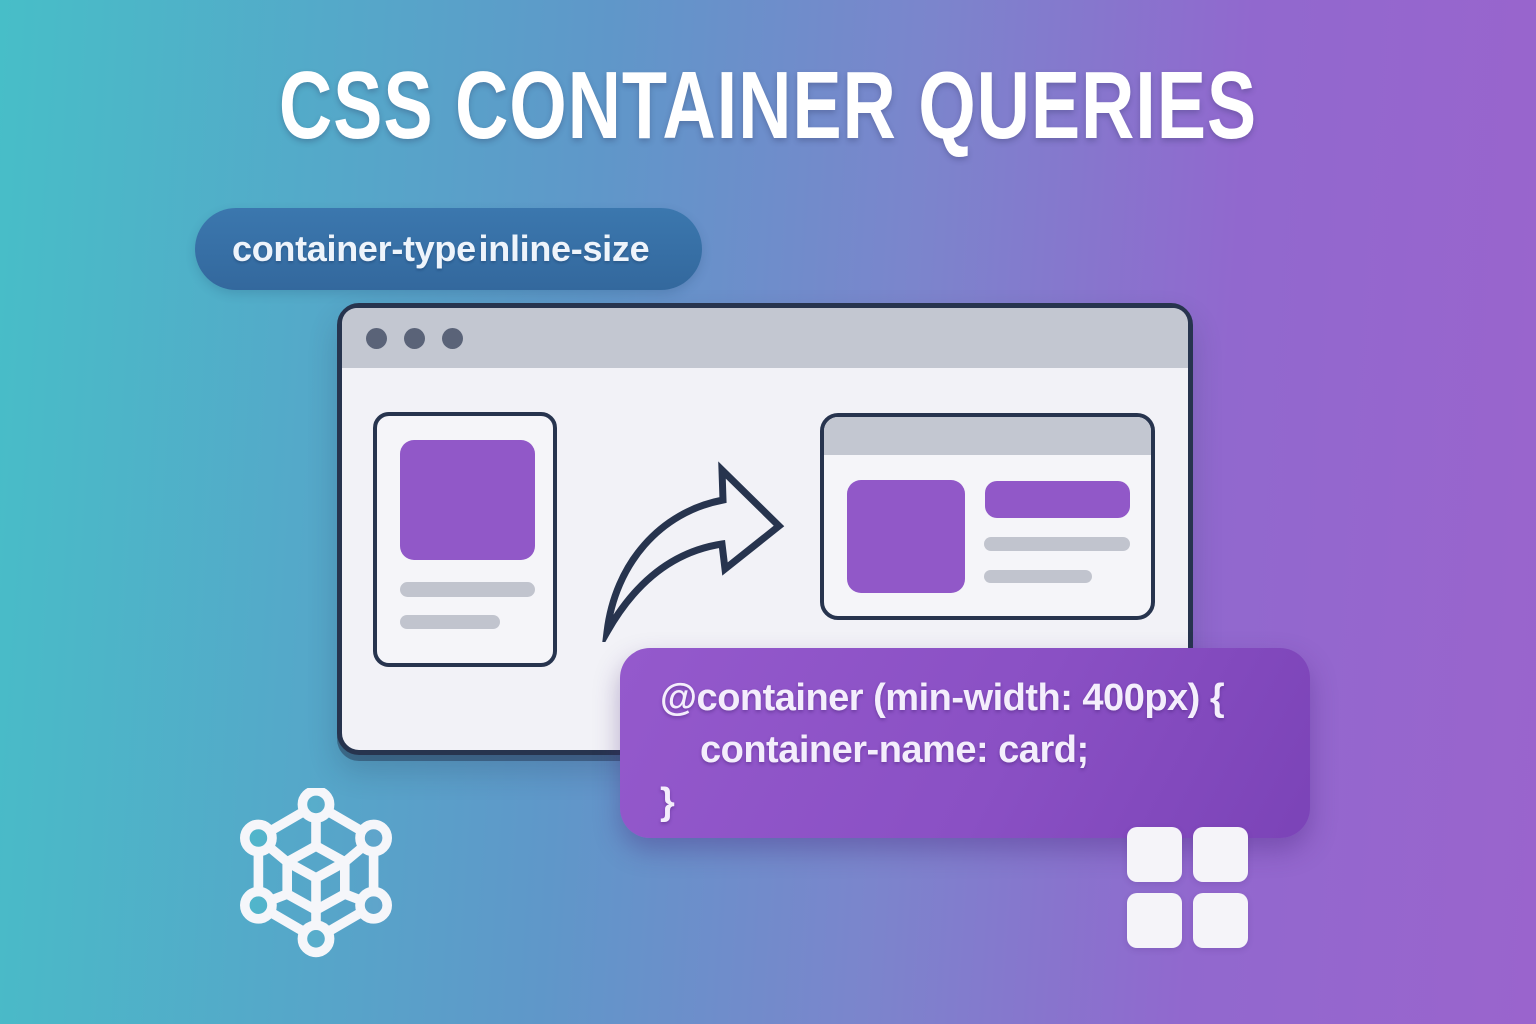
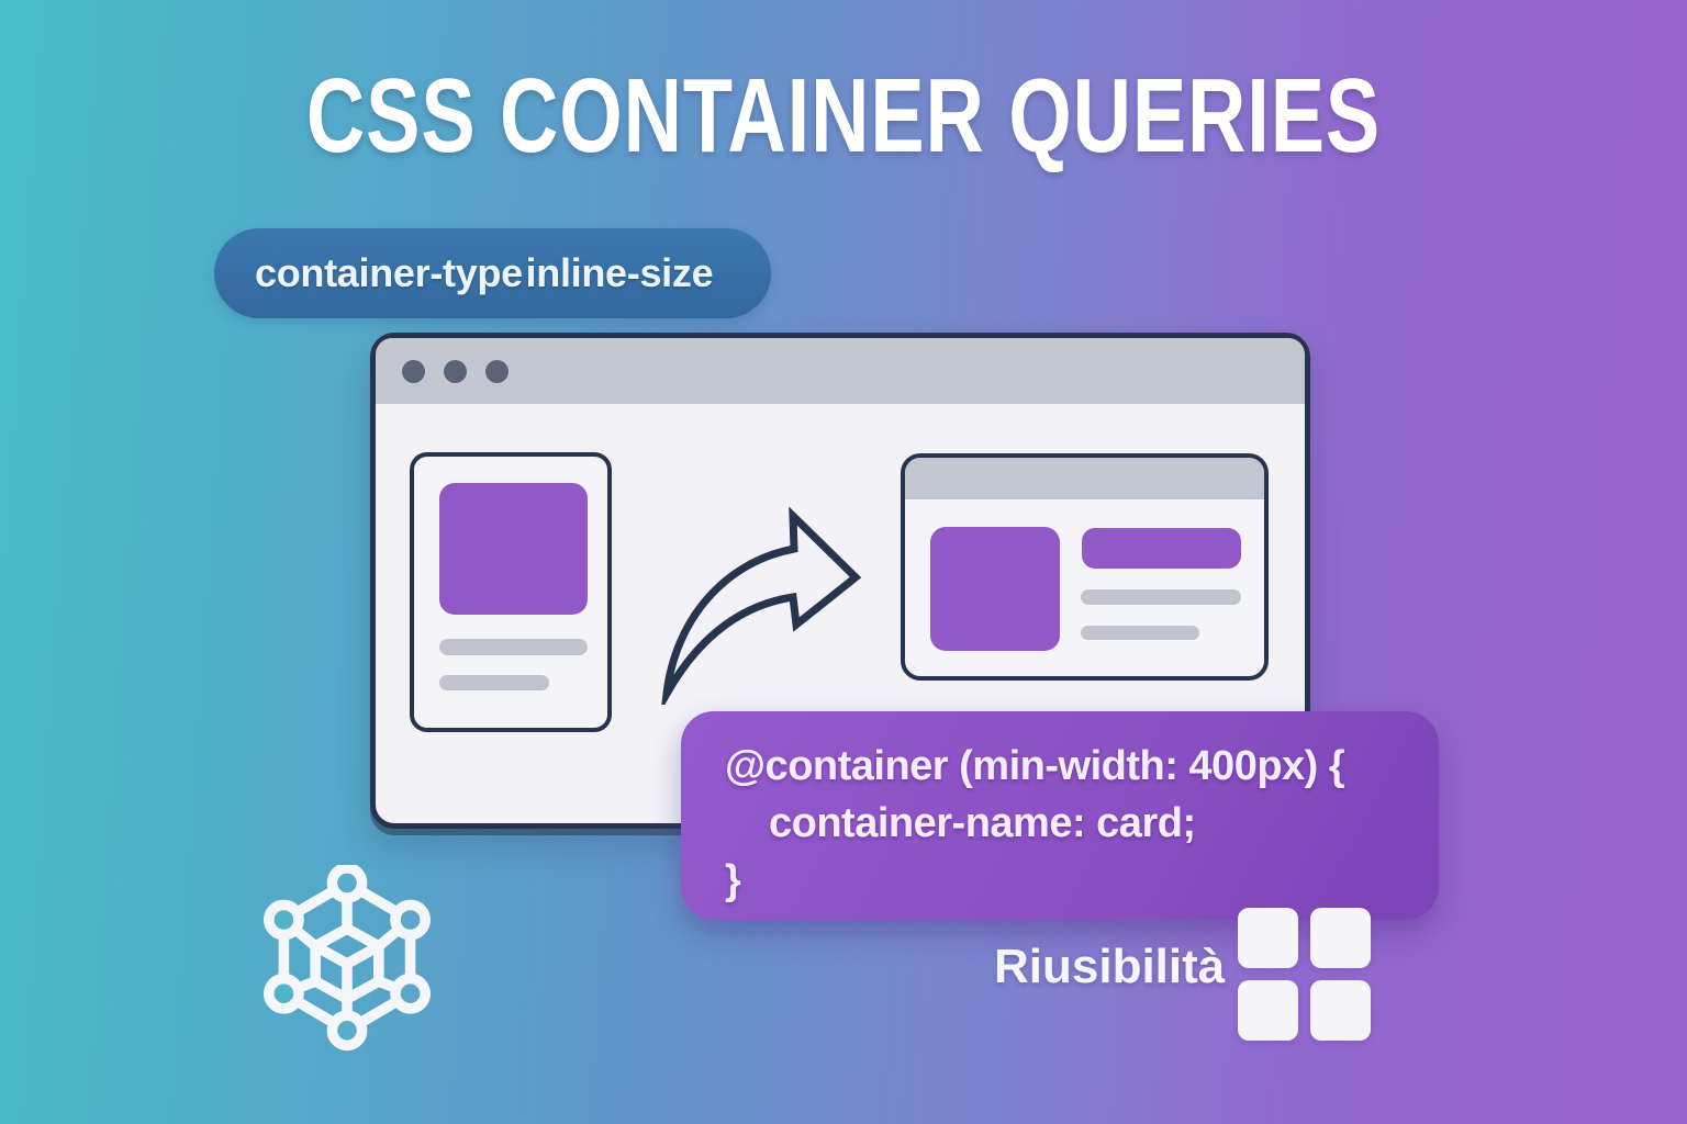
  CSS CONTAINER QUERIES
  container-type inline-size
  @container (min-width: 400px) {
  container-name: card;
  }
+ Riusibilità
